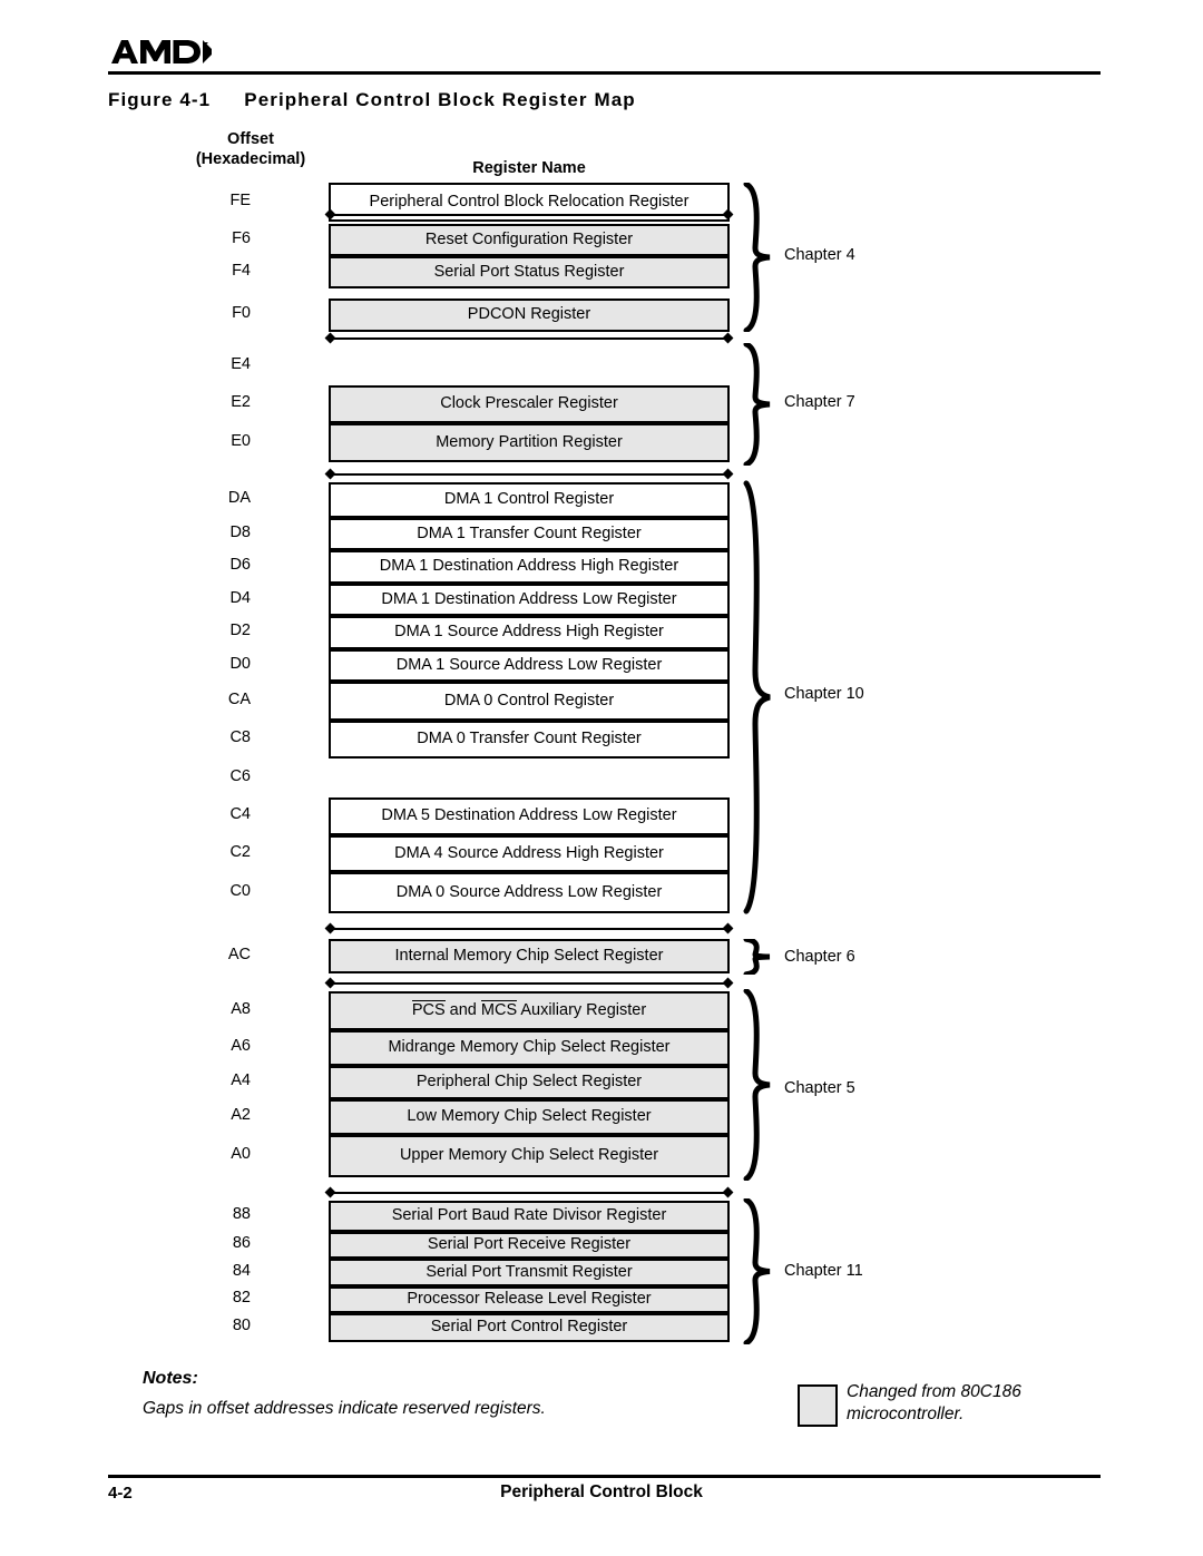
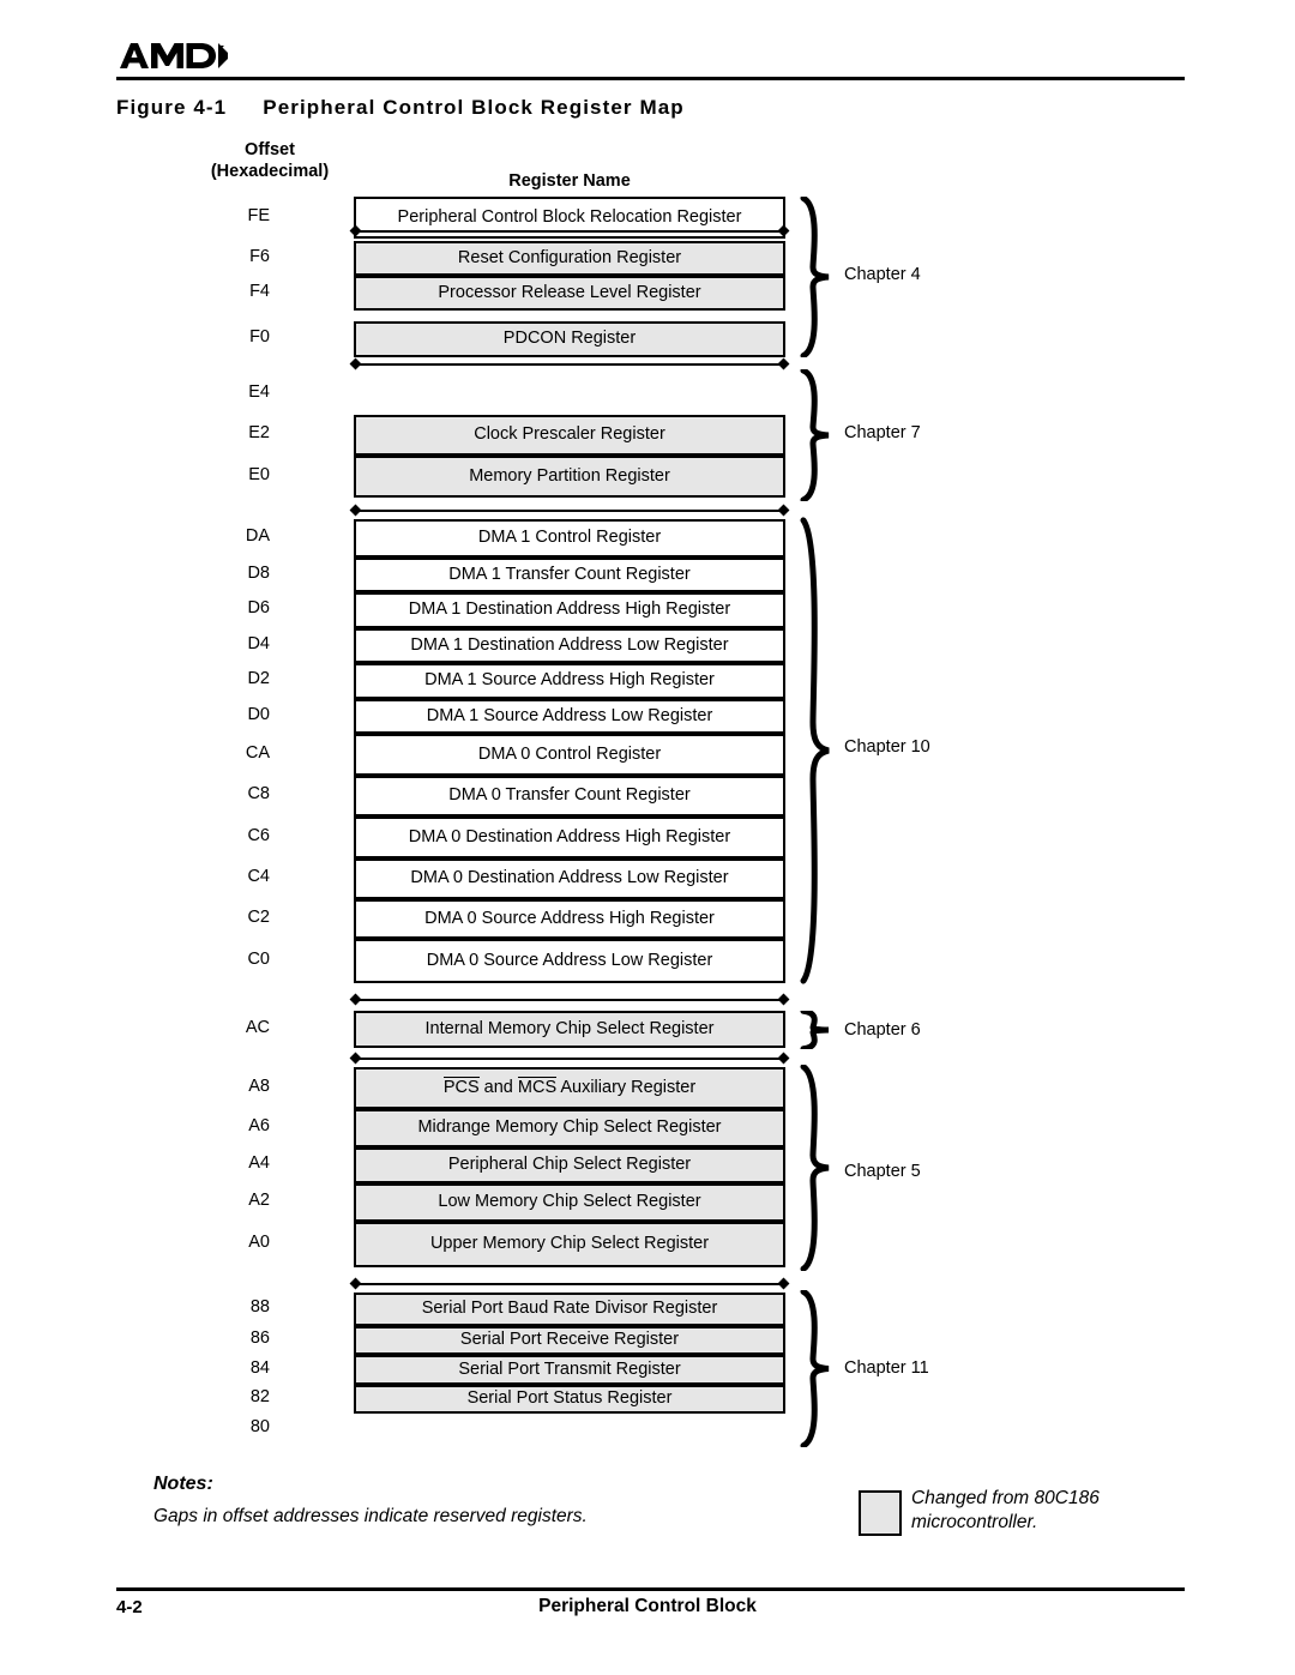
  Figure 4-1 Peripheral Control Block Register Map
  Offset
  (Hexadecimal)
  Register Name
  Peripheral Control Block Relocation Register
  FE
  Reset Configuration Register
  F6
- Serial Port Status Register
+ Processor Release Level Register
  F4
  PDCON Register
  F0
  E4
  Clock Prescaler Register
  E2
  Memory Partition Register
  E0
  DMA 1 Control Register
  DA
  DMA 1 Transfer Count Register
  D8
  DMA 1 Destination Address High Register
  D6
  DMA 1 Destination Address Low Register
  D4
  DMA 1 Source Address High Register
  D2
  DMA 1 Source Address Low Register
  D0
  DMA 0 Control Register
  CA
  DMA 0 Transfer Count Register
  C8
+ DMA 0 Destination Address High Register
  C6
- DMA 5 Destination Address Low Register
+ DMA 0 Destination Address Low Register
  C4
- DMA 4 Source Address High Register
+ DMA 0 Source Address High Register
  C2
  DMA 0 Source Address Low Register
  C0
  Internal Memory Chip Select Register
  AC
  PCS and MCS Auxiliary Register
  A8
  Midrange Memory Chip Select Register
  A6
  Peripheral Chip Select Register
  A4
  Low Memory Chip Select Register
  A2
  Upper Memory Chip Select Register
  A0
  Serial Port Baud Rate Divisor Register
  88
  Serial Port Receive Register
  86
  Serial Port Transmit Register
  84
- Processor Release Level Register
+ Serial Port Status Register
  82
- Serial Port Control Register
  80
  Chapter 4
  Chapter 7
  Chapter 10
  Chapter 6
  Chapter 5
  Chapter 11
  Notes:
  Gaps in offset addresses indicate reserved registers.
  Changed from 80C186
  microcontroller.
  4-2
  Peripheral Control Block
